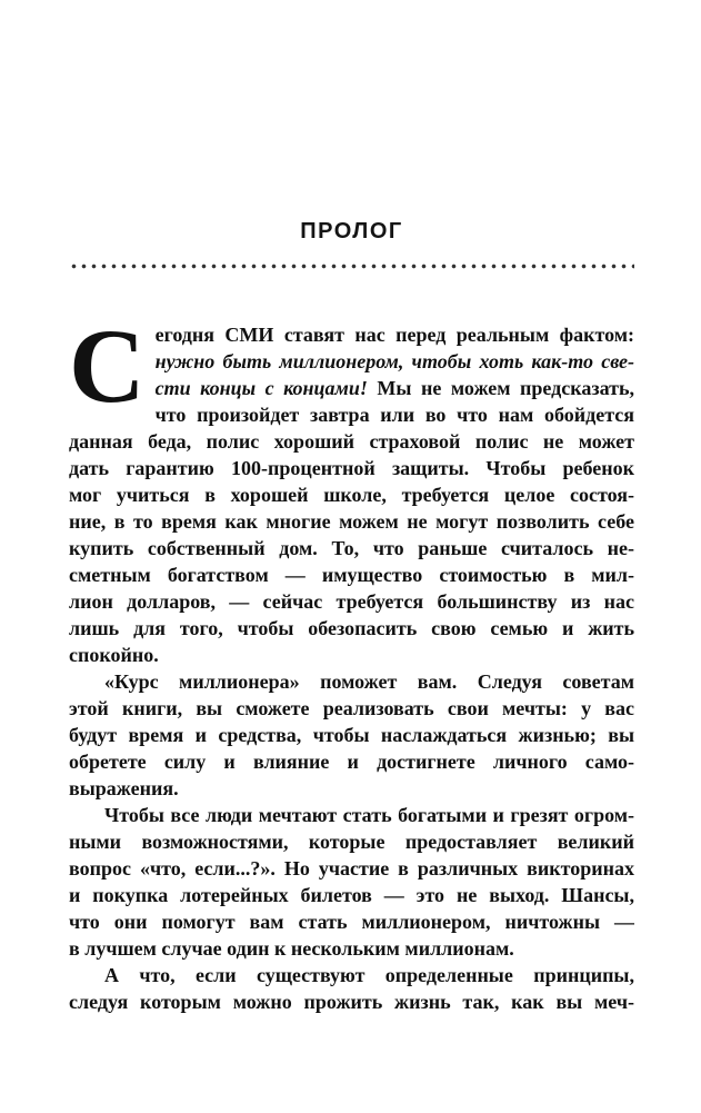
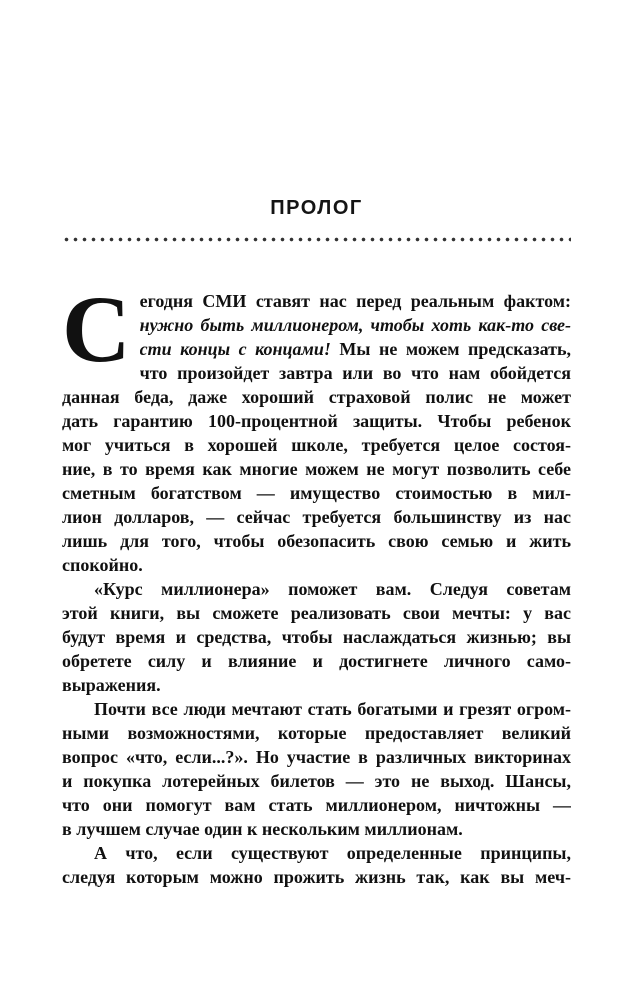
  ПРОЛОГ
  С
  егодня СМИ ставят нас перед реальным фактом:
  нужно быть миллионером, чтобы хоть как-то све-
  сти концы с концами! Мы не можем предсказать,
  что произойдет завтра или во что нам обойдется
- данная беда, полис хороший страховой полис не может
+ данная беда, даже хороший страховой полис не может
  дать гарантию 100-процентной защиты. Чтобы ребенок
  мог учиться в хорошей школе, требуется целое состоя-
  ние, в то время как многие можем не могут позволить себе
- купить собственный дом. То, что раньше считалось не-
  сметным богатством — имущество стоимостью в мил-
  лион долларов, — сейчас требуется большинству из нас
  лишь для того, чтобы обезопасить свою семью и жить
  спокойно.
  «Курс миллионера» поможет вам. Следуя советам
  этой книги, вы сможете реализовать свои мечты: у вас
  будут время и средства, чтобы наслаждаться жизнью; вы
  обретете силу и влияние и достигнете личного само-
  выражения.
- Чтобы все люди мечтают стать богатыми и грезят огром-
+ Почти все люди мечтают стать богатыми и грезят огром-
  ными возможностями, которые предоставляет великий
  вопрос «что, если...?». Но участие в различных викторинах
  и покупка лотерейных билетов — это не выход. Шансы,
  что они помогут вам стать миллионером, ничтожны —
  в лучшем случае один к нескольким миллионам.
  А что, если существуют определенные принципы,
  следуя которым можно прожить жизнь так, как вы меч-
